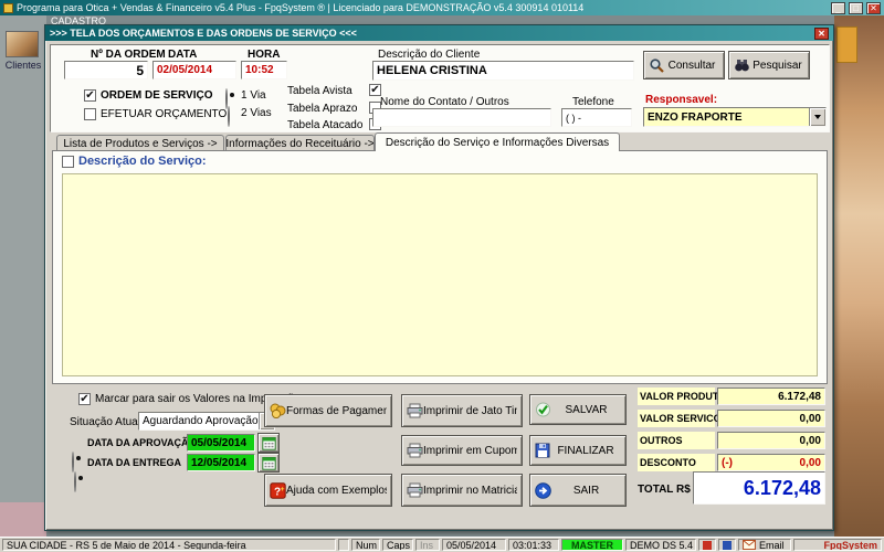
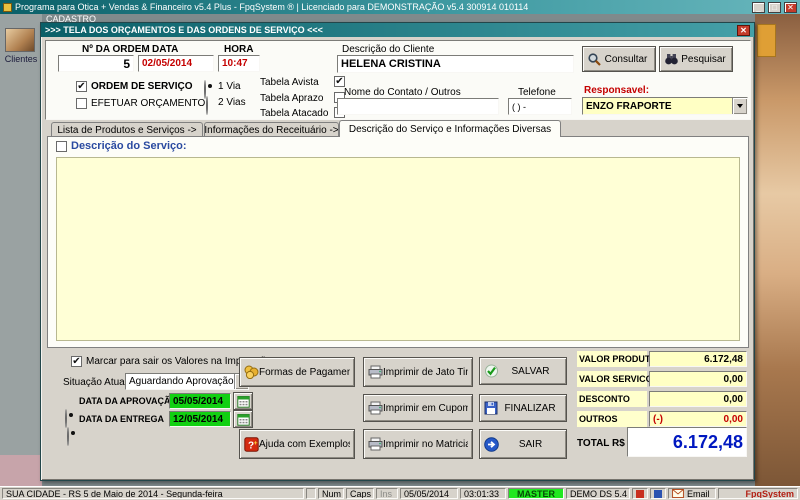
  Programa para Otica + Vendas & Financeiro v5.4 Plus - FpqSystem ® | Licenciado para DEMONSTRAÇÃO v5.4 300914 010114
  Clientes
  CADASTRO
  >>> TELA DOS ORÇAMENTOS E DAS ORDENS DE SERVIÇO <<<
  Nº DA ORDEM
  5
  DATA
  02/05/2014
  HORA
- 10:52
+ 10:47
  ORDEM DE SERVIÇO
  EFETUAR ORÇAMENTO
  1 Via
  2 Vias
  Tabela Avista
  Tabela Aprazo
  Tabela Atacado
  Descrição do Cliente
  HELENA CRISTINA
  Nome do Contato / Outros
  Telefone
  ( ) -
  Consultar
  Pesquisar
  Responsavel:
  ENZO FRAPORTE
  Lista de Produtos e Serviços ->
  Informações do Receituário ->
  Descrição do Serviço e Informações Diversas
  Descrição do Serviço:
  Marcar para sair os Valores na Im
  Situação Atua
  Aguardando Aprovação
  DATA DA APROVAÇÃ
  05/05/2014
  DATA DA ENTREGA
  12/05/2014
  Formas de Pagamen
  ?
  Ajuda com Exemplo
  Imprimir de Jato Ti
  Imprimir em Cupom
  Imprimir no Matrici
  SALVAR
  FINALIZAR
  SAIR
  VALOR PRODUT
  6.172,48
  VALOR SERVIC
  0,00
- OUTROS
+ DESCONTO
  0,00
- DESCONTO
+ OUTROS
  (-)
  0,00
  TOTAL R$
  6.172,48
  SUA CIDADE - RS 5 de Maio de 2014 - Segunda-feira
  Num
  Caps
  Ins
  05/05/2014
  03:01:33
  MASTER
  DEMO DS 5.4
  Email
  FpqSystem
